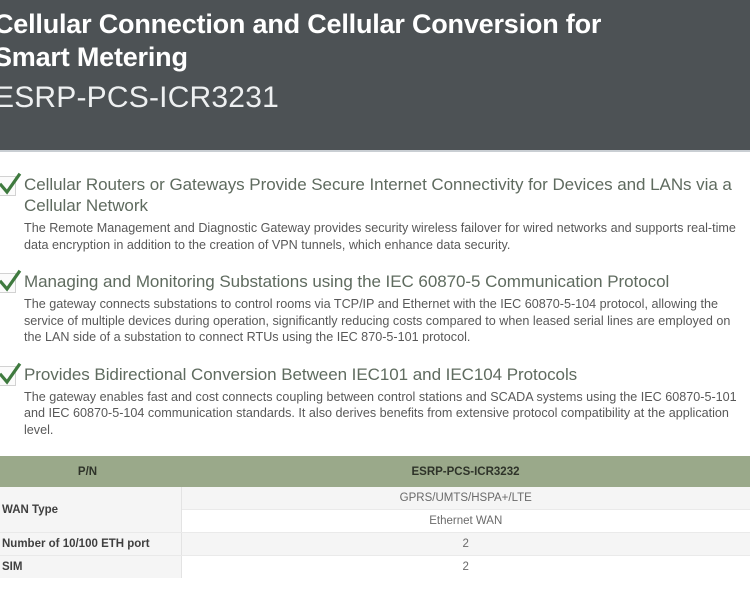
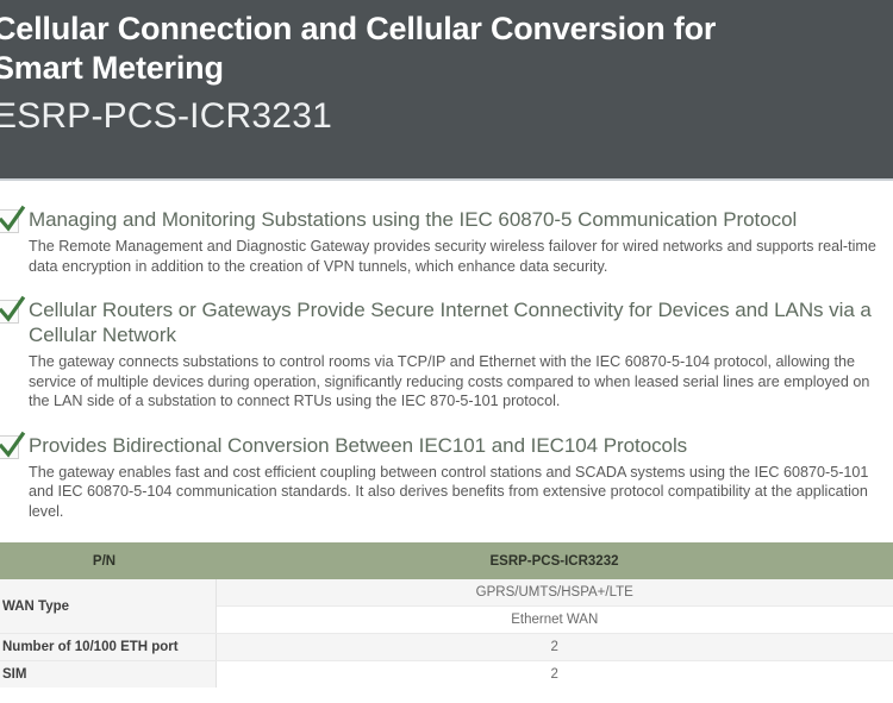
  Cellular Connection and Cellular Conversion for
  Smart Metering
  ESRP-PCS-ICR3231
- Cellular Routers or Gateways Provide Secure Internet Connectivity for Devices and LANs via a Cellular Network
+ Managing and Monitoring Substations using the IEC 60870-5 Communication Protocol
  The Remote Management and Diagnostic Gateway provides security wireless failover for wired networks and supports real-time data encryption in addition to the creation of VPN tunnels, which enhance data security.
- Managing and Monitoring Substations using the IEC 60870-5 Communication Protocol
+ Cellular Routers or Gateways Provide Secure Internet Connectivity for Devices and LANs via a Cellular Network
  The gateway connects substations to control rooms via TCP/IP and Ethernet with the IEC 60870-5-104 protocol, allowing the service of multiple devices during operation, significantly reducing costs compared to when leased serial lines are employed on the LAN side of a substation to connect RTUs using the IEC 870-5-101 protocol.
  Provides Bidirectional Conversion Between IEC101 and IEC104 Protocols
- The gateway enables fast and cost connects coupling between control stations and SCADA systems using the IEC 60870-5-101 and IEC 60870-5-104 communication standards. It also derives benefits from extensive protocol compatibility at the application level.
+ The gateway enables fast and cost efficient coupling between control stations and SCADA systems using the IEC 60870-5-101 and IEC 60870-5-104 communication standards. It also derives benefits from extensive protocol compatibility at the application level.
  P/N	ESRP-PCS-ICR3232
  WAN Type	GPRS/UMTS/HSPA+/LTE
  Ethernet WAN
  Number of 10/100 ETH port	2
  SIM	2
